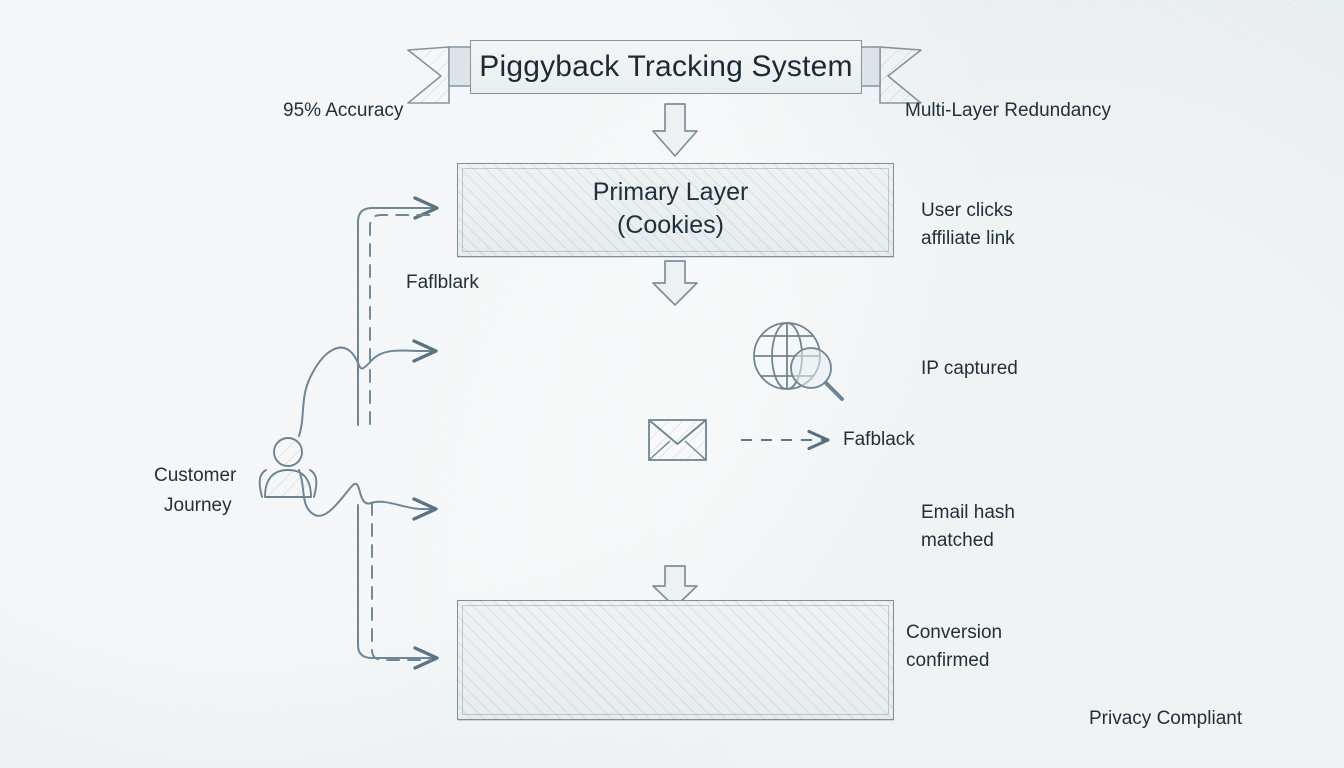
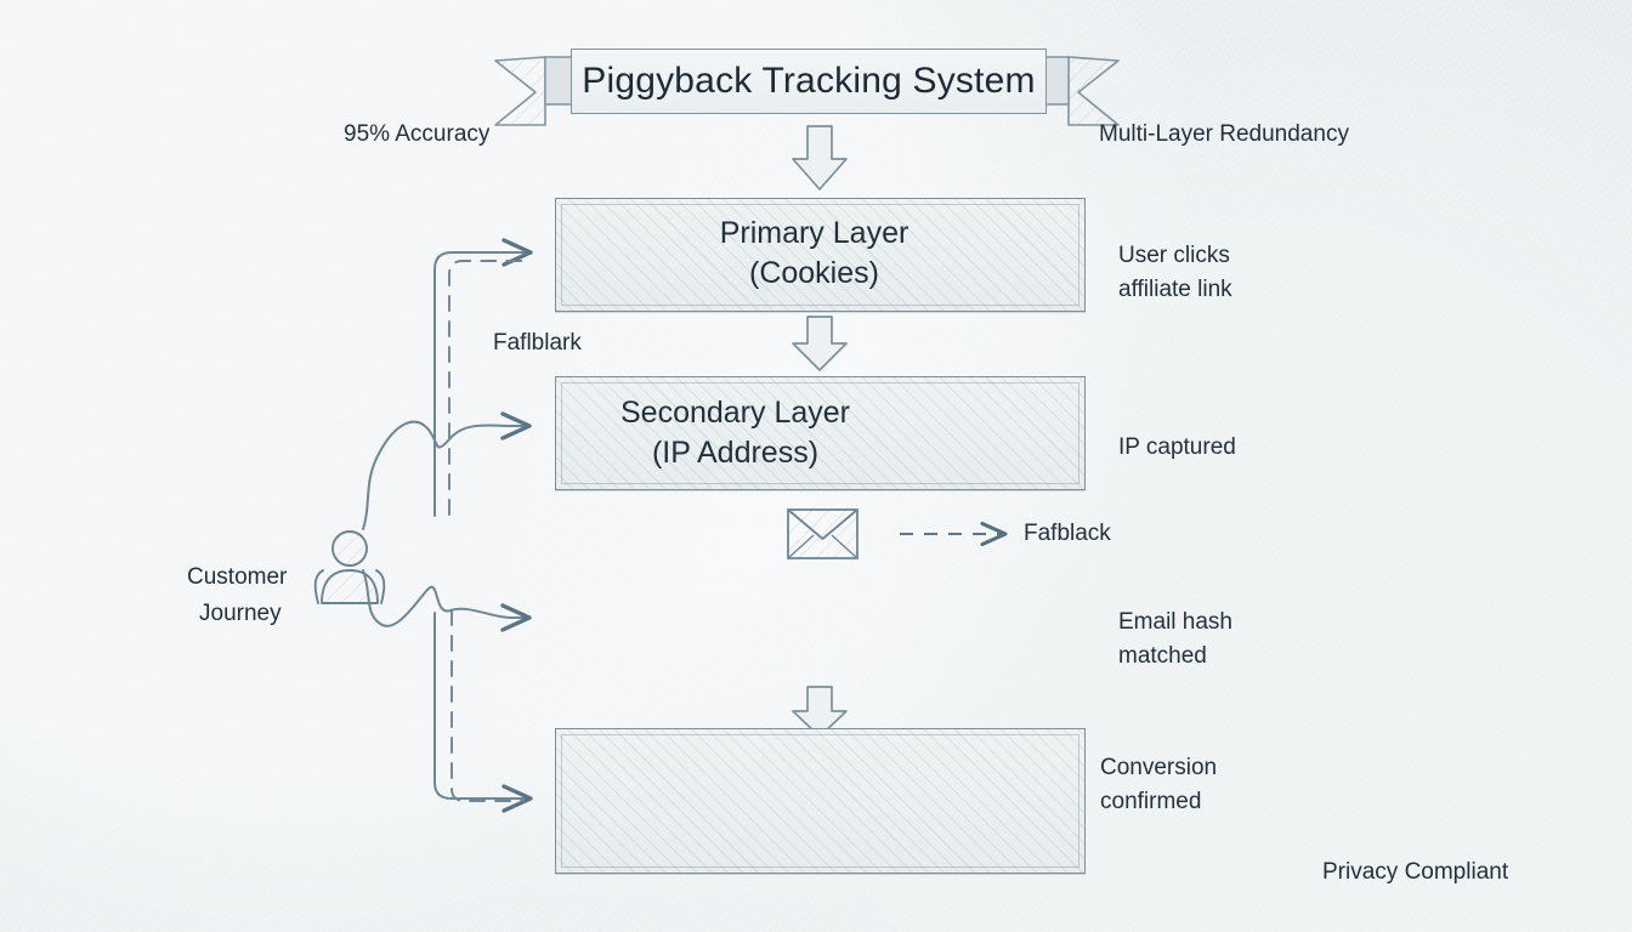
  Piggyback Tracking System
  Primary Layer
  (Cookies)
+ Secondary Layer
+ (IP Address)
  95% Accuracy
  Multi-Layer Redundancy
  Faflblark
  Fafblack
  Privacy Compliant
  Customer
  Journey
  User clicks
  affiliate link
  IP captured
  Email hash
  matched
  Conversion
  confirmed
